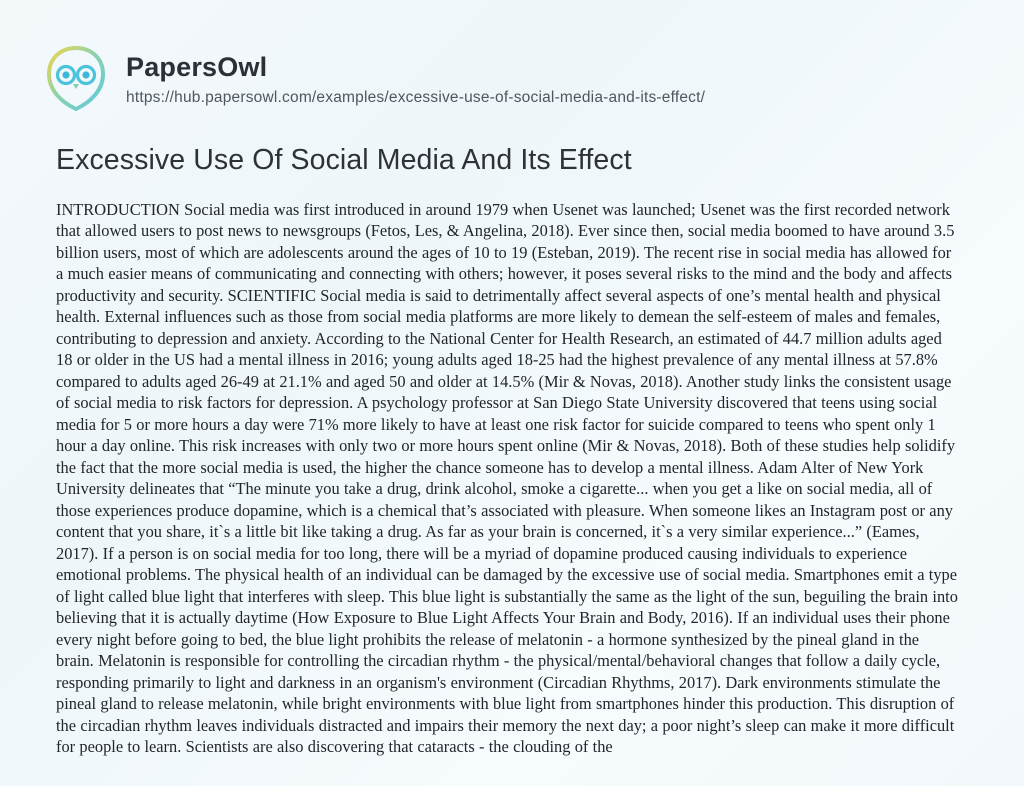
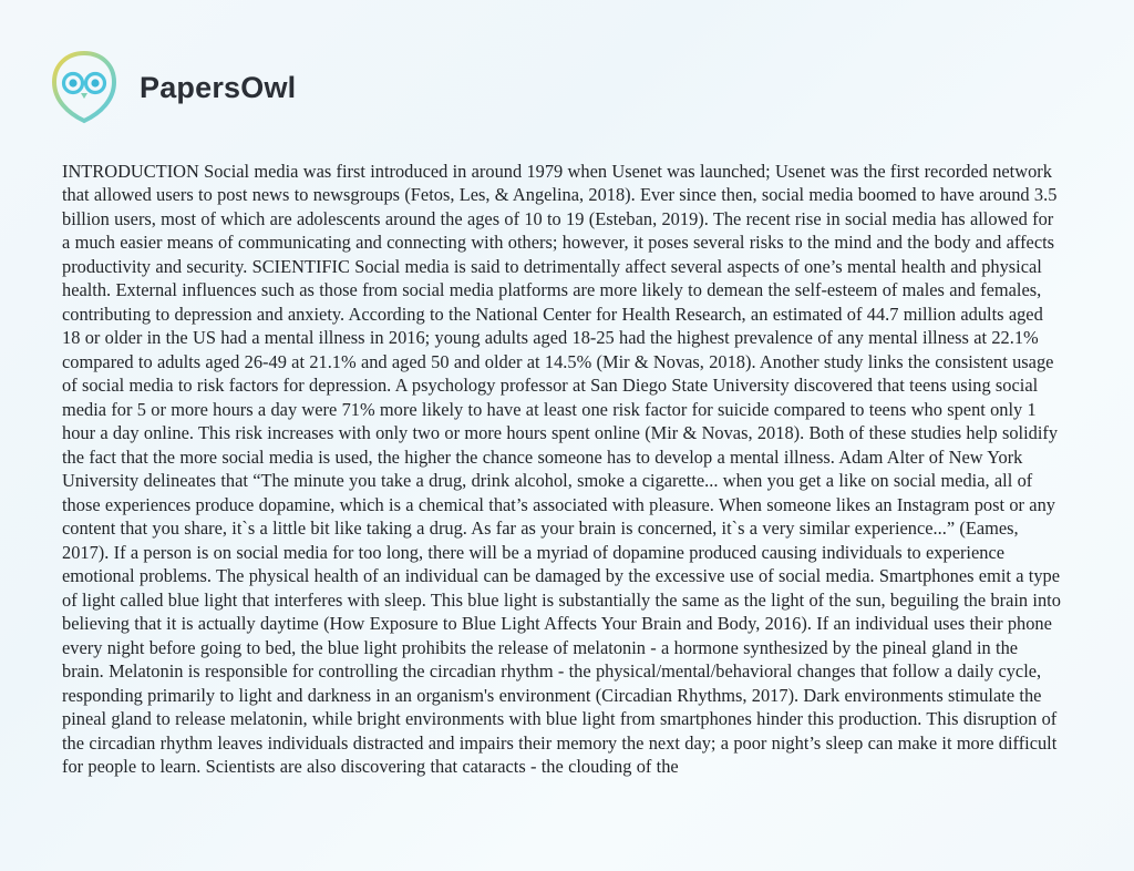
  PapersOwl
- https://hub.papersowl.com/examples/excessive-use-of-social-media-and-its-effect/
- Excessive Use Of Social Media And Its Effect
- INTRODUCTION Social media was first introduced in around 1979 when Usenet was launched; Usenet was the first recorded network that allowed users to post news to newsgroups (Fetos, Les, & Angelina, 2018). Ever since then, social media boomed to have around 3.5 billion users, most of which are adolescents around the ages of 10 to 19 (Esteban, 2019). The recent rise in social media has allowed for a much easier means of communicating and connecting with others; however, it poses several risks to the mind and the body and affects productivity and security. SCIENTIFIC Social media is said to detrimentally affect several aspects of one’s mental health and physical health. External influences such as those from social media platforms are more likely to demean the self-esteem of males and females, contributing to depression and anxiety. According to the National Center for Health Research, an estimated of 44.7 million adults aged 18 or older in the US had a mental illness in 2016; young adults aged 18-25 had the highest prevalence of any mental illness at 57.8% compared to adults aged 26-49 at 21.1% and aged 50 and older at 14.5% (Mir & Novas, 2018). Another study links the consistent usage of social media to risk factors for depression. A psychology professor at San Diego State University discovered that teens using social media for 5 or more hours a day were 71% more likely to have at least one risk factor for suicide compared to teens who spent only 1 hour a day online. This risk increases with only two or more hours spent online (Mir & Novas, 2018). Both of these studies help solidify the fact that the more social media is used, the higher the chance someone has to develop a mental illness. Adam Alter of New York University delineates that “The minute you take a drug, drink alcohol, smoke a cigarette... when you get a like on social media, all of those experiences produce dopamine, which is a chemical that’s associated with pleasure. When someone likes an Instagram post or any content that you share, it`s a little bit like taking a drug. As far as your brain is concerned, it`s a very similar experience...” (Eames, 2017). If a person is on social media for too long, there will be a myriad of dopamine produced causing individuals to experience emotional problems. The physical health of an individual can be damaged by the excessive use of social media. Smartphones emit a type of light called blue light that interferes with sleep. This blue light is substantially the same as the light of the sun, beguiling the brain into believing that it is actually daytime (How Exposure to Blue Light Affects Your Brain and Body, 2016). If an individual uses their phone every night before going to bed, the blue light prohibits the release of melatonin - a hormone synthesized by the pineal gland in the brain. Melatonin is responsible for controlling the circadian rhythm - the physical/mental/behavioral changes that follow a daily cycle, responding primarily to light and darkness in an organism's environment (Circadian Rhythms, 2017). Dark environments stimulate the pineal gland to release melatonin, while bright environments with blue light from smartphones hinder this production. This disruption of the circadian rhythm leaves individuals distracted and impairs their memory the next day; a poor night’s sleep can make it more difficult for people to learn. Scientists are also discovering that cataracts - the clouding of the
+ INTRODUCTION Social media was first introduced in around 1979 when Usenet was launched; Usenet was the first recorded network that allowed users to post news to newsgroups (Fetos, Les, & Angelina, 2018). Ever since then, social media boomed to have around 3.5 billion users, most of which are adolescents around the ages of 10 to 19 (Esteban, 2019). The recent rise in social media has allowed for a much easier means of communicating and connecting with others; however, it poses several risks to the mind and the body and affects productivity and security. SCIENTIFIC Social media is said to detrimentally affect several aspects of one’s mental health and physical health. External influences such as those from social media platforms are more likely to demean the self-esteem of males and females, contributing to depression and anxiety. According to the National Center for Health Research, an estimated of 44.7 million adults aged 18 or older in the US had a mental illness in 2016; young adults aged 18-25 had the highest prevalence of any mental illness at 22.1% compared to adults aged 26-49 at 21.1% and aged 50 and older at 14.5% (Mir & Novas, 2018). Another study links the consistent usage of social media to risk factors for depression. A psychology professor at San Diego State University discovered that teens using social media for 5 or more hours a day were 71% more likely to have at least one risk factor for suicide compared to teens who spent only 1 hour a day online. This risk increases with only two or more hours spent online (Mir & Novas, 2018). Both of these studies help solidify the fact that the more social media is used, the higher the chance someone has to develop a mental illness. Adam Alter of New York University delineates that “The minute you take a drug, drink alcohol, smoke a cigarette... when you get a like on social media, all of those experiences produce dopamine, which is a chemical that’s associated with pleasure. When someone likes an Instagram post or any content that you share, it`s a little bit like taking a drug. As far as your brain is concerned, it`s a very similar experience...” (Eames, 2017). If a person is on social media for too long, there will be a myriad of dopamine produced causing individuals to experience emotional problems. The physical health of an individual can be damaged by the excessive use of social media. Smartphones emit a type of light called blue light that interferes with sleep. This blue light is substantially the same as the light of the sun, beguiling the brain into believing that it is actually daytime (How Exposure to Blue Light Affects Your Brain and Body, 2016). If an individual uses their phone every night before going to bed, the blue light prohibits the release of melatonin - a hormone synthesized by the pineal gland in the brain. Melatonin is responsible for controlling the circadian rhythm - the physical/mental/behavioral changes that follow a daily cycle, responding primarily to light and darkness in an organism's environment (Circadian Rhythms, 2017). Dark environments stimulate the pineal gland to release melatonin, while bright environments with blue light from smartphones hinder this production. This disruption of the circadian rhythm leaves individuals distracted and impairs their memory the next day; a poor night’s sleep can make it more difficult for people to learn. Scientists are also discovering that cataracts - the clouding of the
